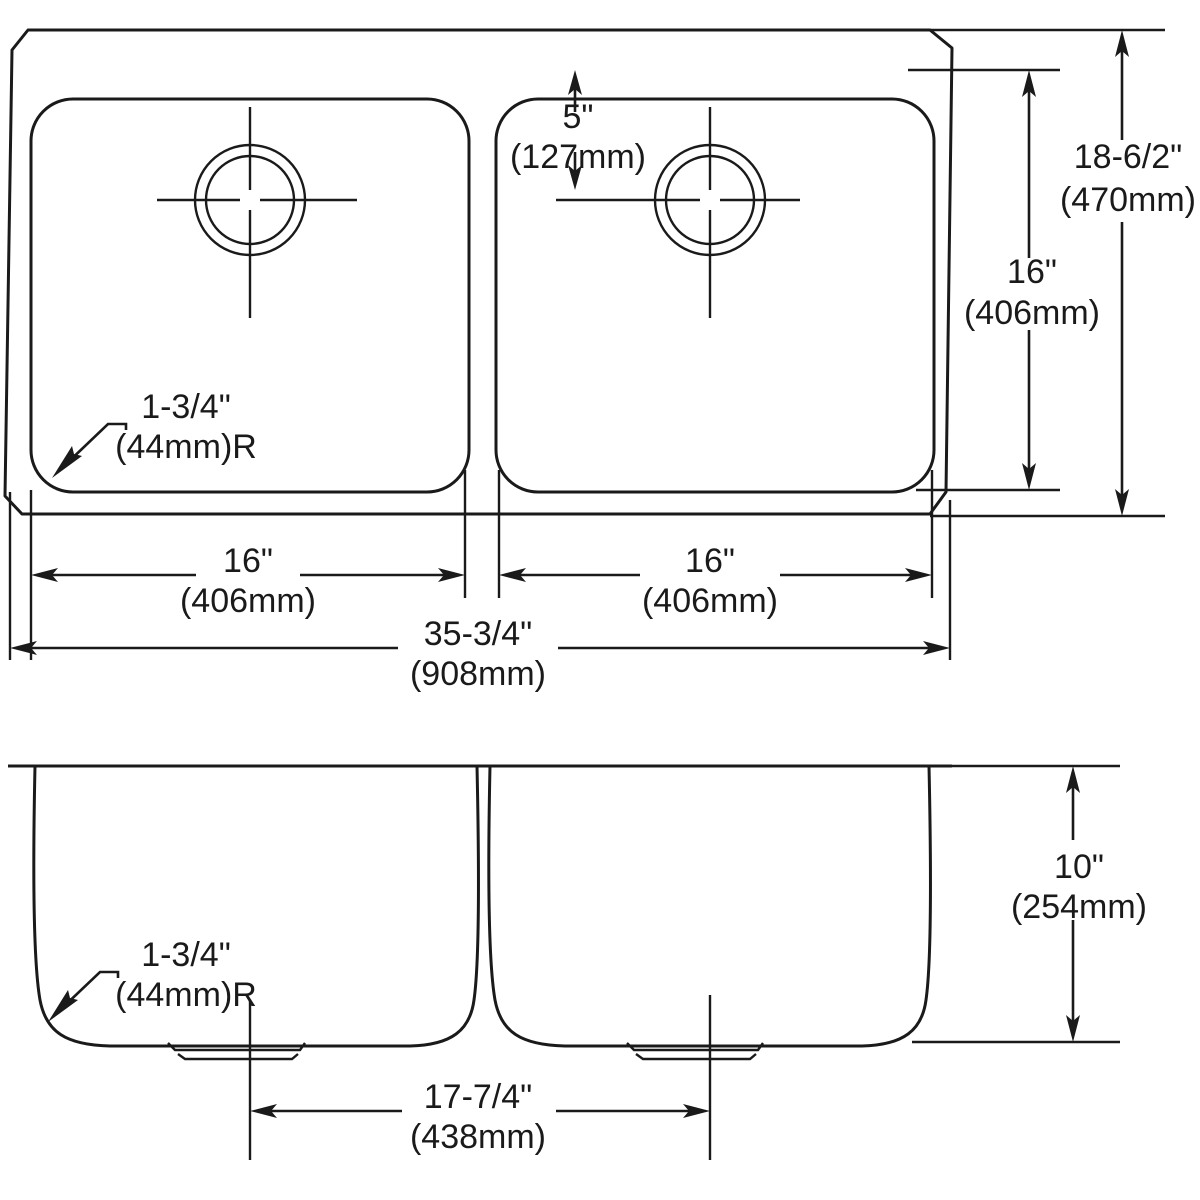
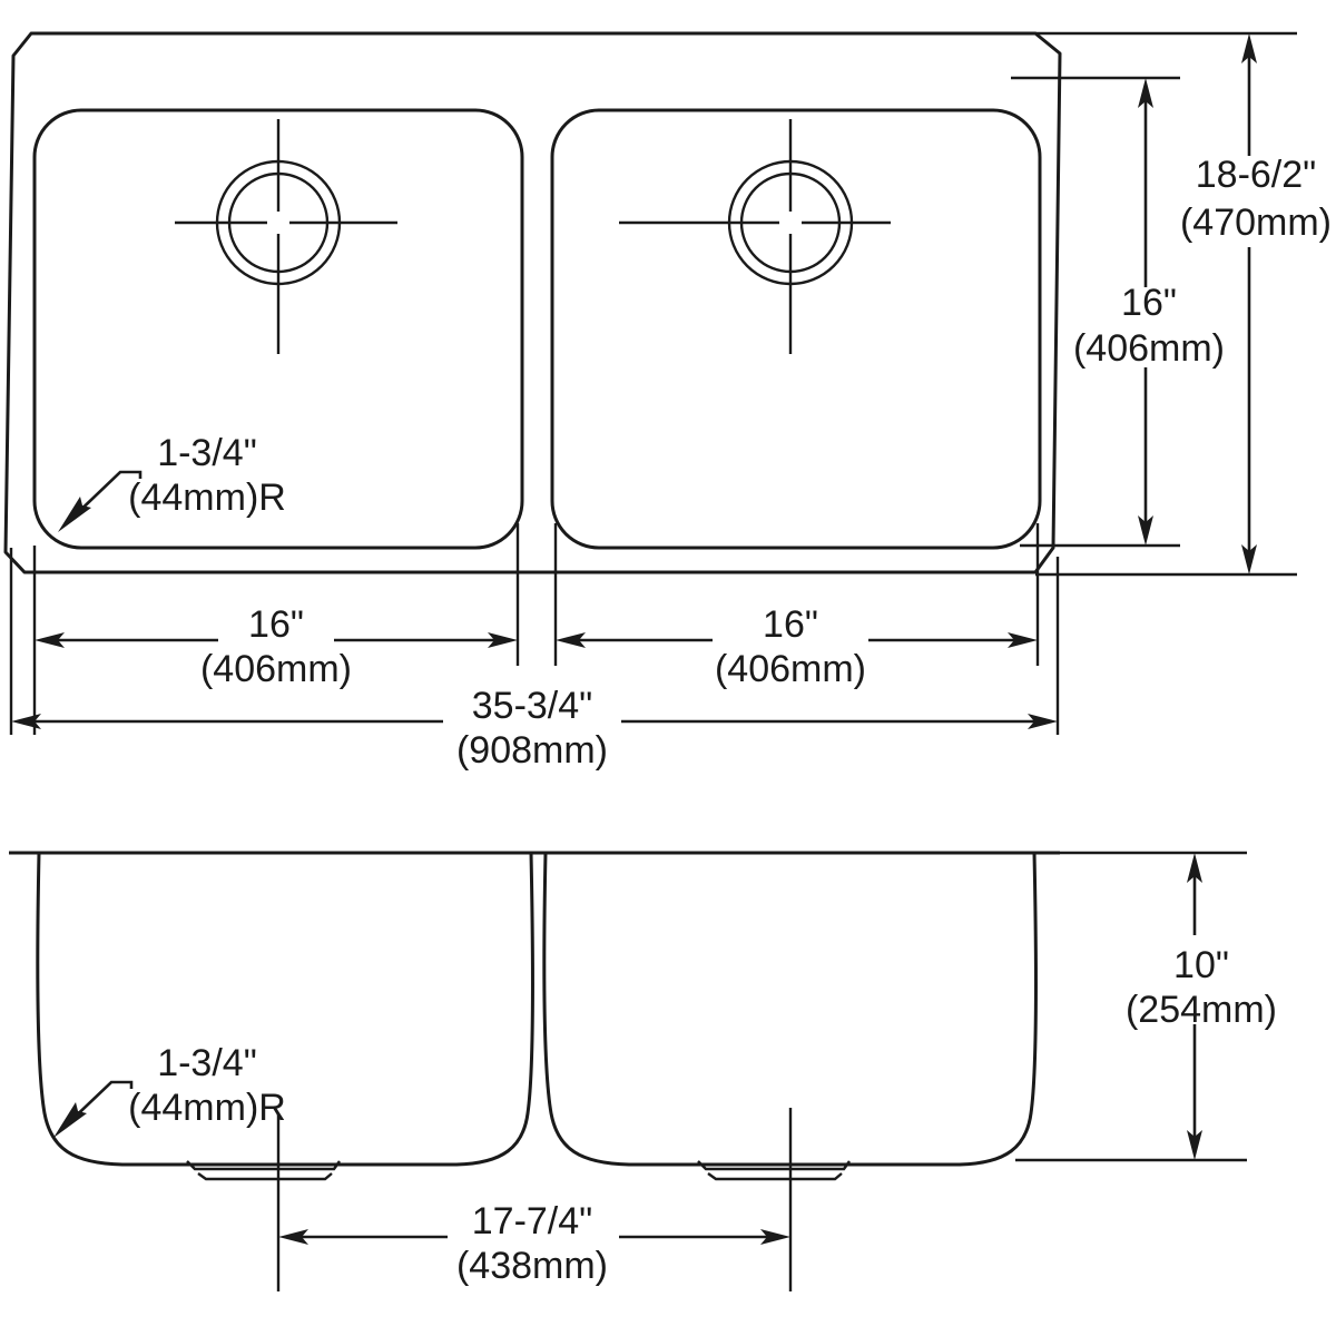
- 5"
- (127mm)
  1-3/4"
  (44mm)R
  16"
  (406mm)
  16"
  (406mm)
  35-3/4"
  (908mm)
  16"
  (406mm)
  18-6/2"
  (470mm)
  1-3/4"
  (44mm)R
  10"
  (254mm)
  17-7/4"
  (438mm)
